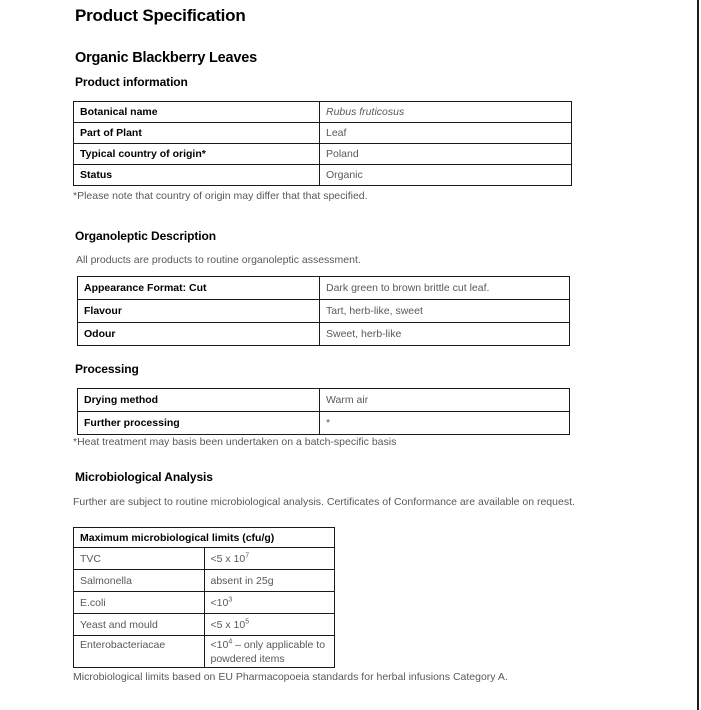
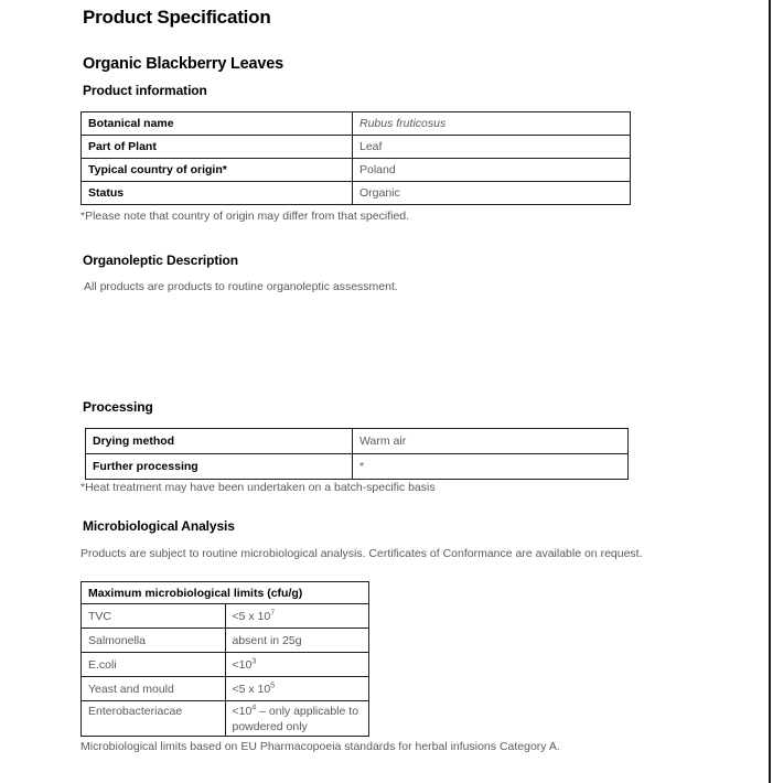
  Product Specification
  Organic Blackberry Leaves
  Product information
  Botanical name	Rubus fruticosus
  Part of Plant	Leaf
  Typical country of origin*	Poland
  Status	Organic
- *Please note that country of origin may differ that that specified.
+ *Please note that country of origin may differ from that specified.
  Organoleptic Description
  All products are products to routine organoleptic assessment.
- Appearance Format: Cut	Dark green to brown brittle cut leaf.
- Flavour	Tart, herb-like, sweet
- Odour	Sweet, herb-like
  Processing
  Drying method	Warm air
  Further processing	*
- *Heat treatment may basis been undertaken on a batch-specific basis
+ *Heat treatment may have been undertaken on a batch-specific basis
  Microbiological Analysis
- Further are subject to routine microbiological analysis. Certificates of Conformance are available on request.
+ Products are subject to routine microbiological analysis. Certificates of Conformance are available on request.
  Maximum microbiological limits (cfu/g)
  TVC	<5 x 10
  Salmonella	absent in 25g
  E.coli	<10
  Yeast and mould	<5 x 10
- Enterobacteriacae	<10 – only applicable to powdered items
+ Enterobacteriacae	<10 – only applicable to powdered only
  Microbiological limits based on EU Pharmacopoeia standards for herbal infusions Category A.
